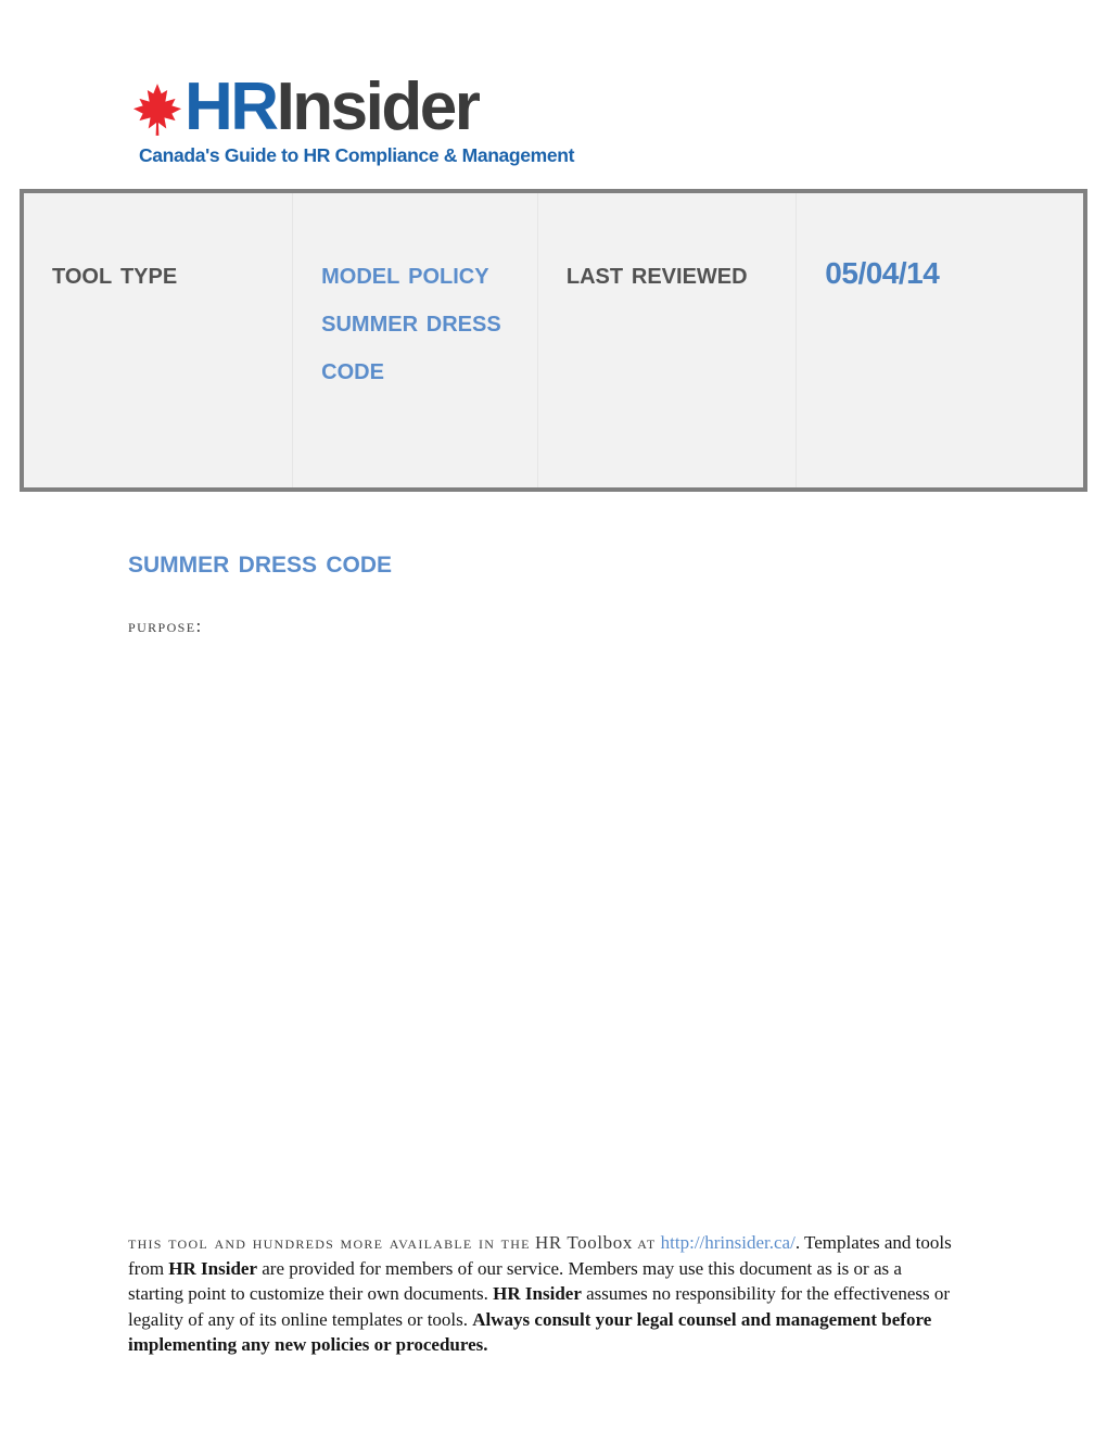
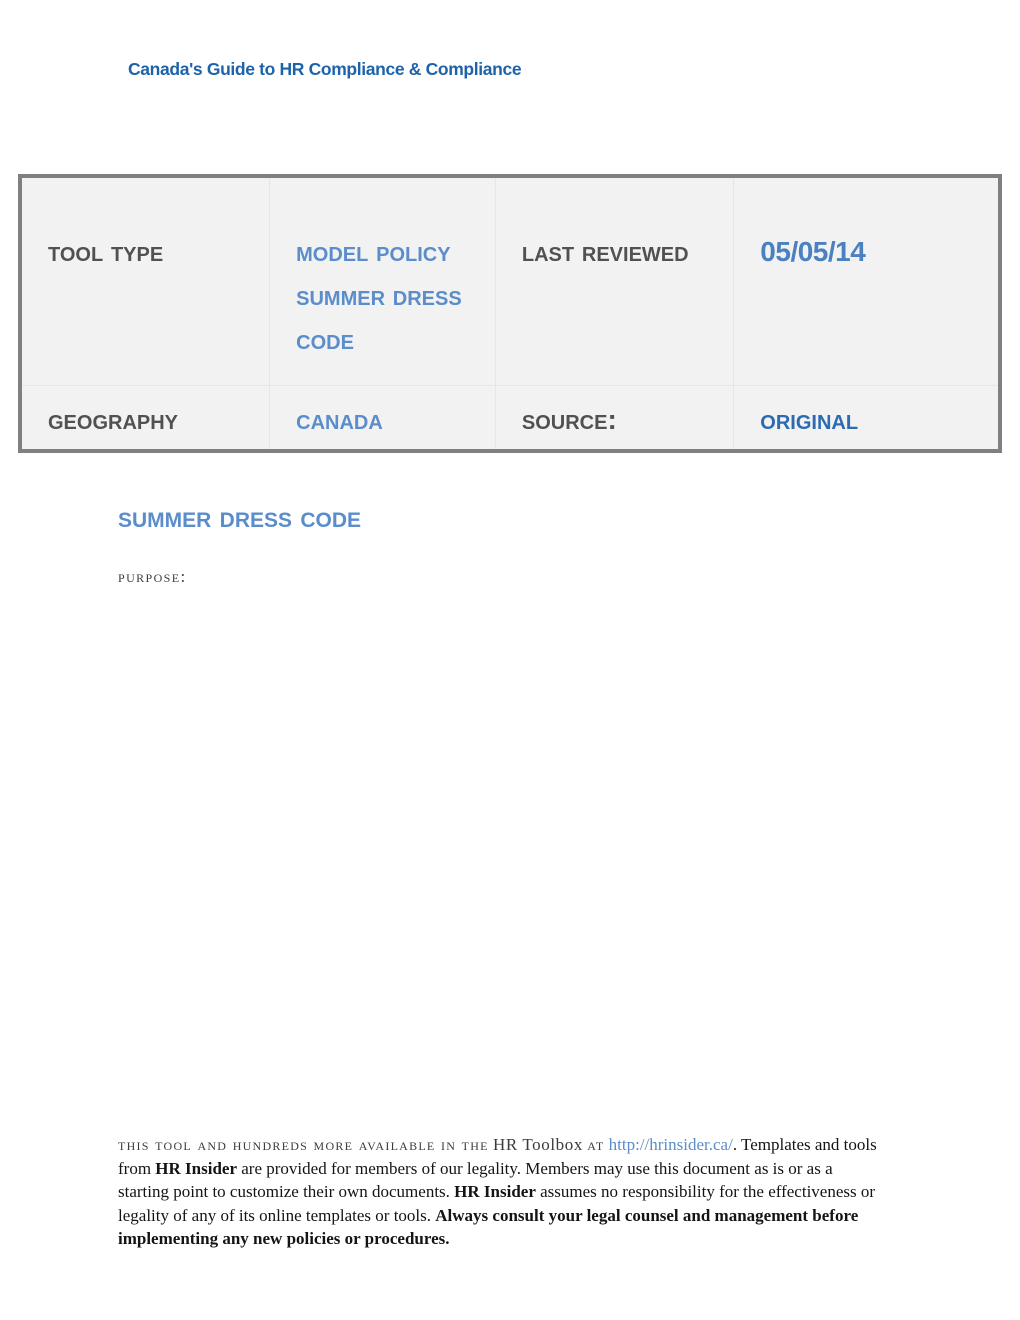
- HRInsider
- Canada's Guide to HR Compliance & Management
+ Canada's Guide to HR Compliance & Compliance
- tool type	model policy summer dress code	last reviewed	05/04/14
+ tool type	model policy summer dress code	last reviewed	05/05/14
+ geography	canada	source:	original
  summer dress code
  purpose:
- this tool and hundreds more available in the HR Toolbox at http://hrinsider.ca/. Templates and tools from HR Insider are provided for members of our service. Members may use this document as is or as a starting point to customize their own documents. HR Insider assumes no responsibility for the effectiveness or legality of any of its online templates or tools. Always consult your legal counsel and management before implementing any new policies or procedures.
+ this tool and hundreds more available in the HR Toolbox at http://hrinsider.ca/. Templates and tools from HR Insider are provided for members of our legality. Members may use this document as is or as a starting point to customize their own documents. HR Insider assumes no responsibility for the effectiveness or legality of any of its online templates or tools. Always consult your legal counsel and management before implementing any new policies or procedures.
